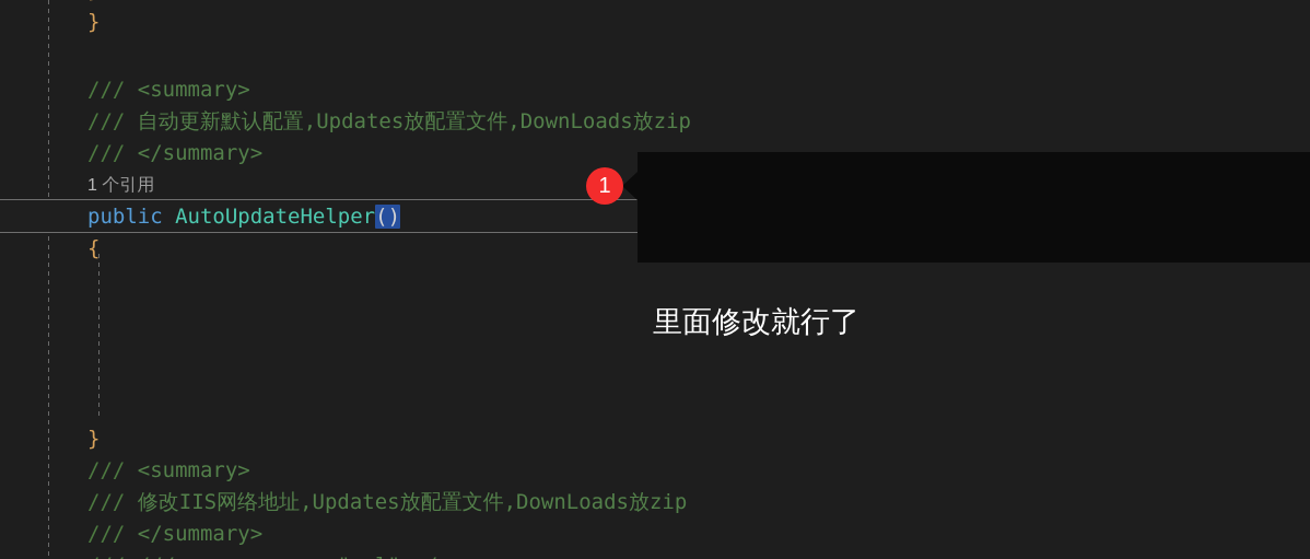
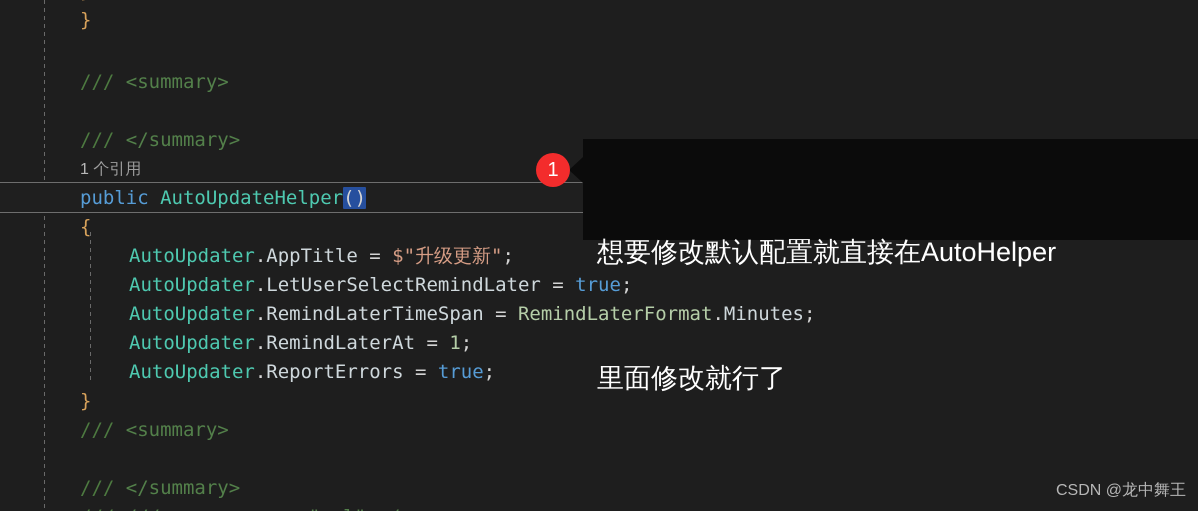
  }
  /// <summary>
- /// 自动更新默认配置,Updates放配置文件,DownLoads放zip
  /// </summary>
  1 个引用
  public AutoUpdateHelper()
  {
+ AutoUpdater.AppTitle = $"升级更新";
+ AutoUpdater.LetUserSelectRemindLater = true;
+ AutoUpdater.RemindLaterTimeSpan = RemindLaterFormat.Minutes;
+ AutoUpdater.RemindLaterAt = 1;
+ AutoUpdater.ReportErrors = true;
  }
  /// <summary>
- /// 修改IIS网络地址,Updates放配置文件,DownLoads放zip
  /// </summary>
  1
+ 想要修改默认配置就直接在AutoHelper
  里面修改就行了
+ CSDN @龙中舞王
